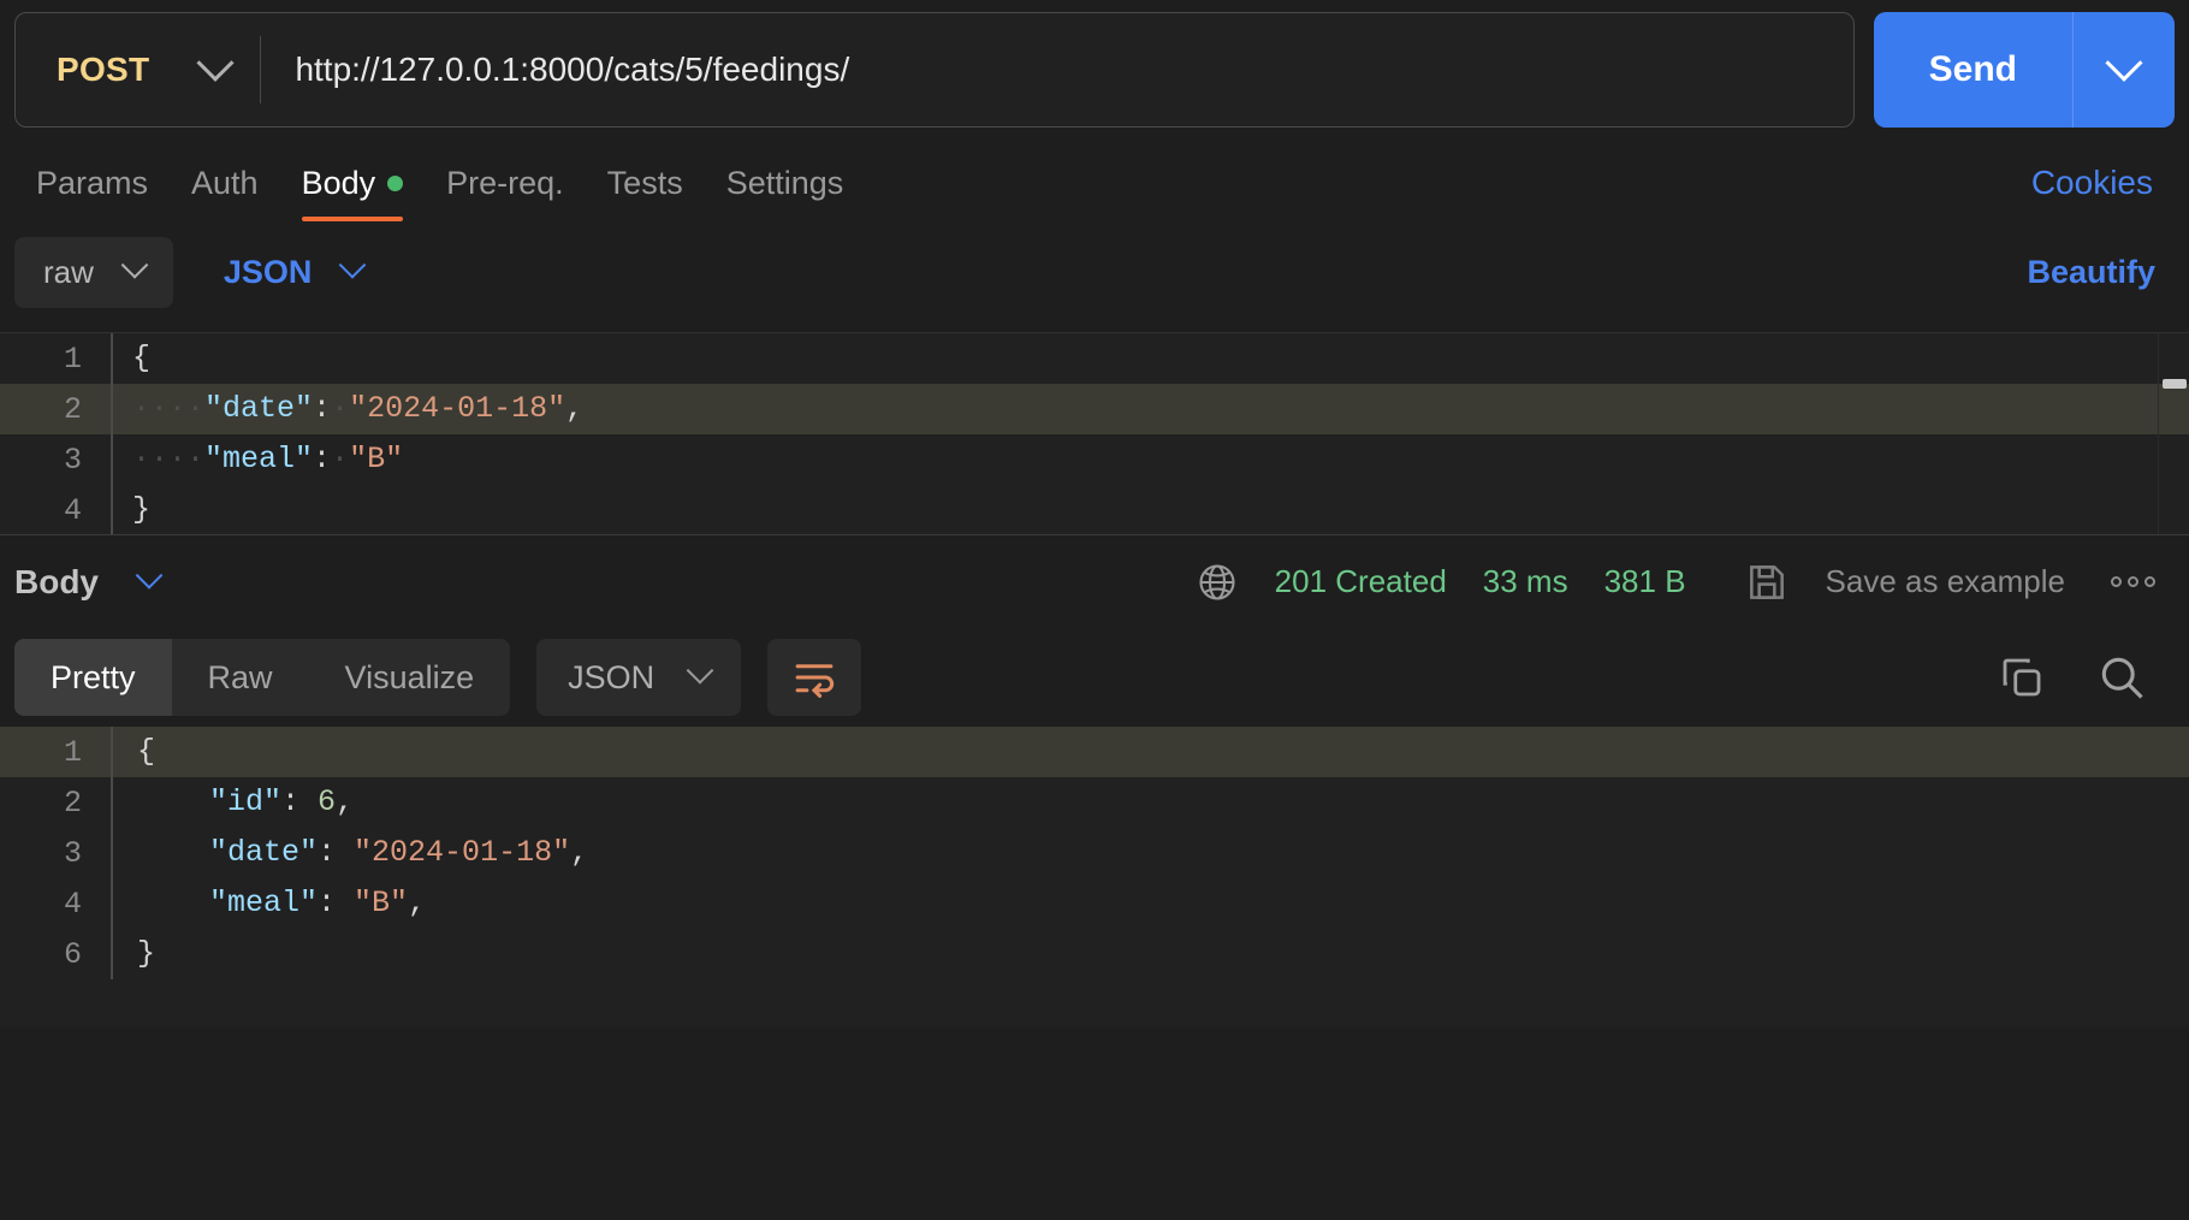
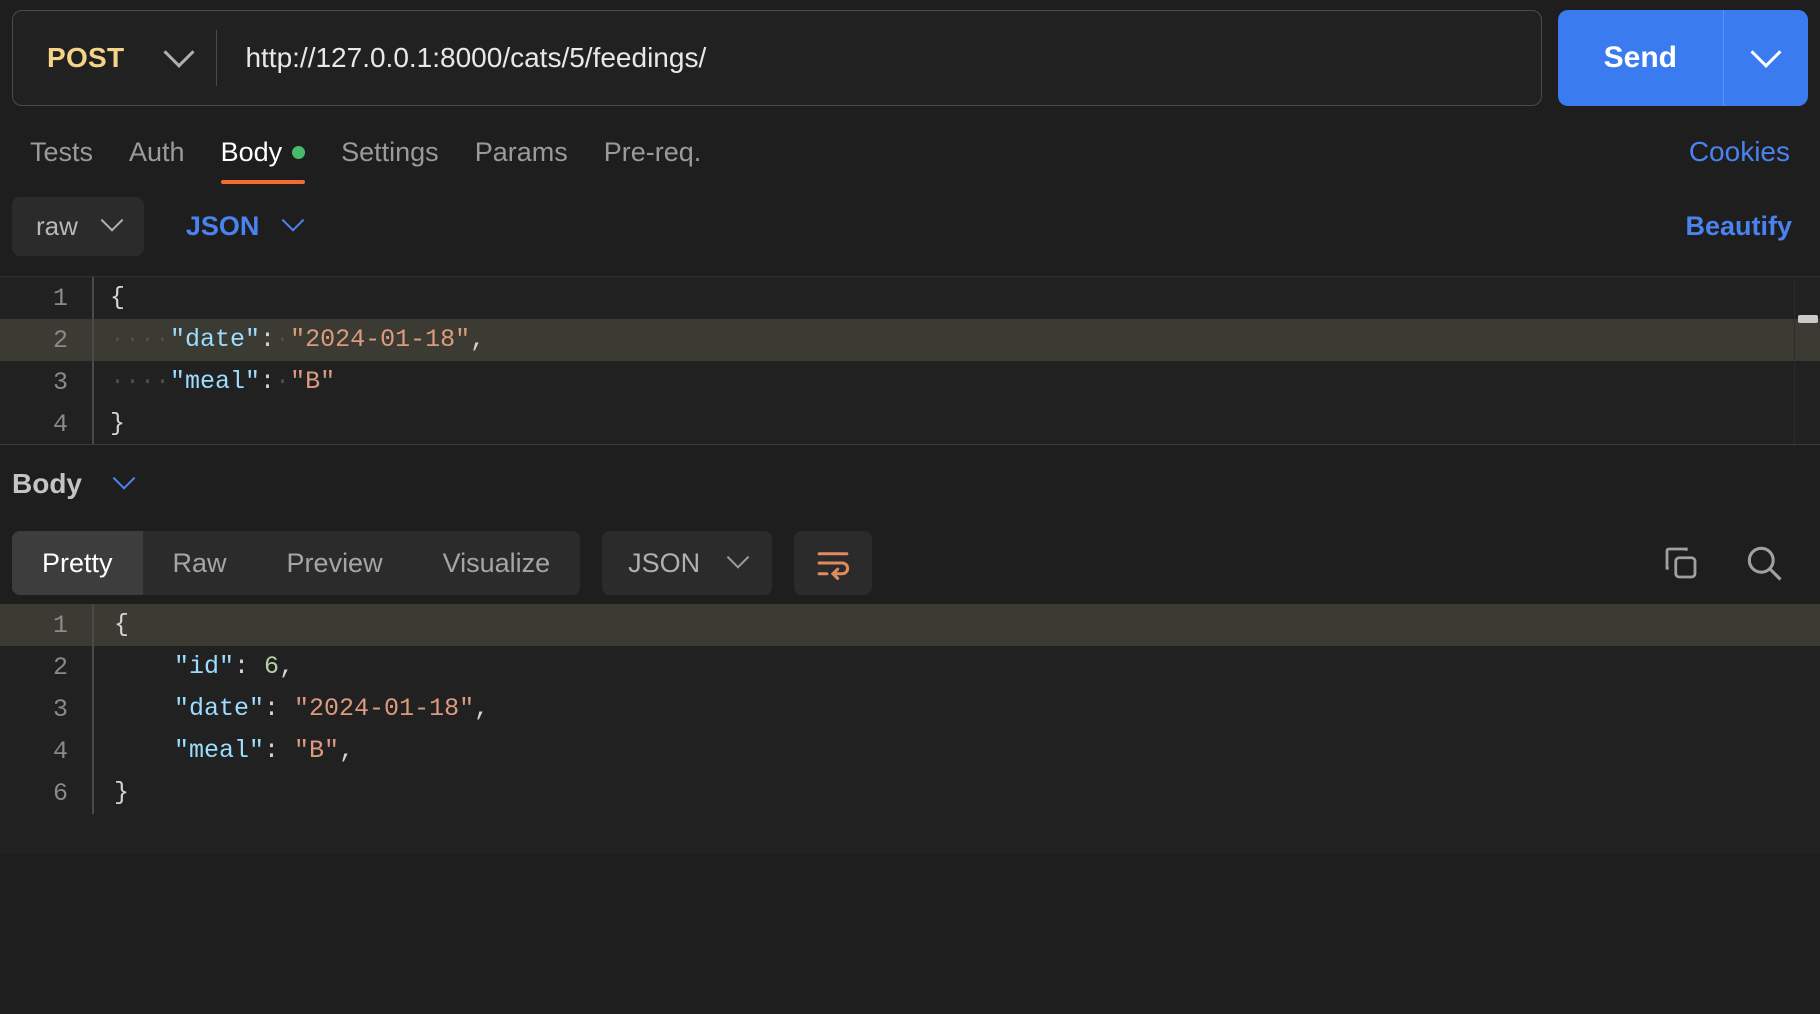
  POST
  http://127.0.0.1:8000/cats/5/feedings/
  Send
- Params
+ Tests
  Auth
  Body
- Pre-req.
+ Settings
- Tests
+ Params
- Settings
+ Pre-req.
  Cookies
  raw
  JSON
  Beautify
  1
  {
  2
  ····"date":·"2024-01-18",
  3
  ····"meal":·"B"
  4
  }
  Body
- 201 Created
- 33 ms
- 381 B
- Save as example
  Pretty
  Raw
+ Preview
  Visualize
  JSON
  1
  {
  2
  "id": 6,
  3
  "date": "2024-01-18",
  4
  "meal": "B",
  6
  }
